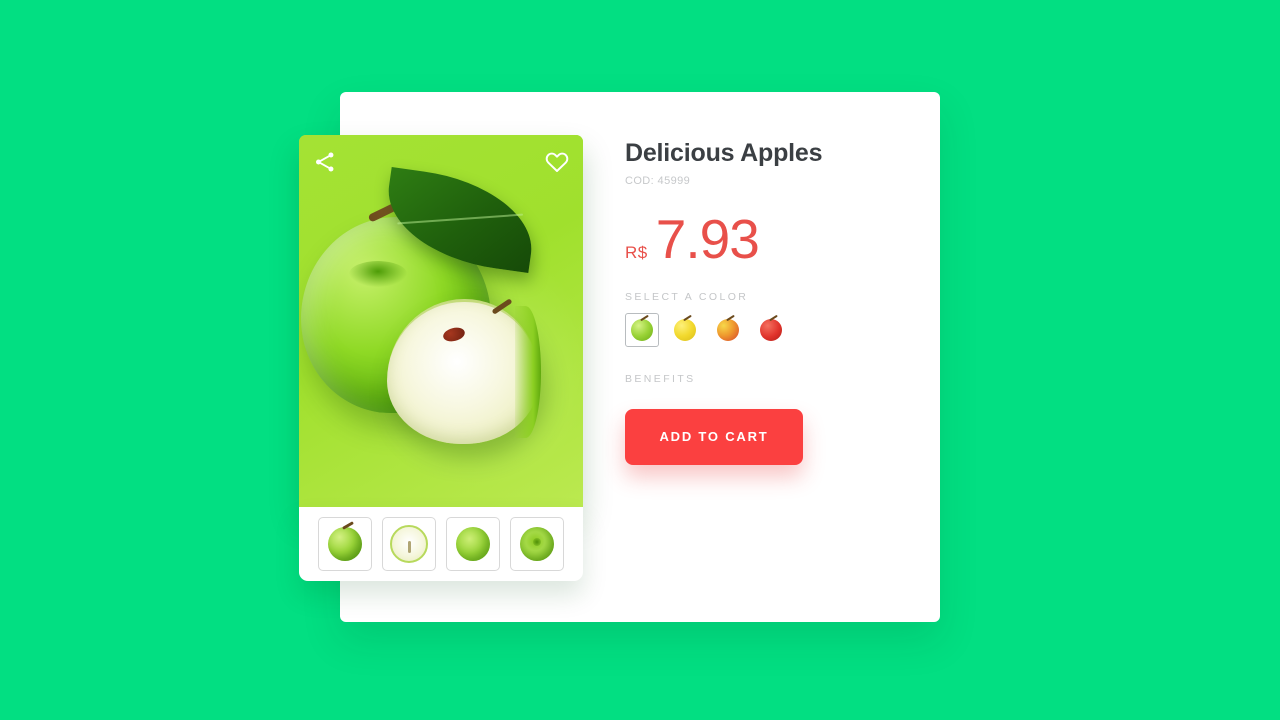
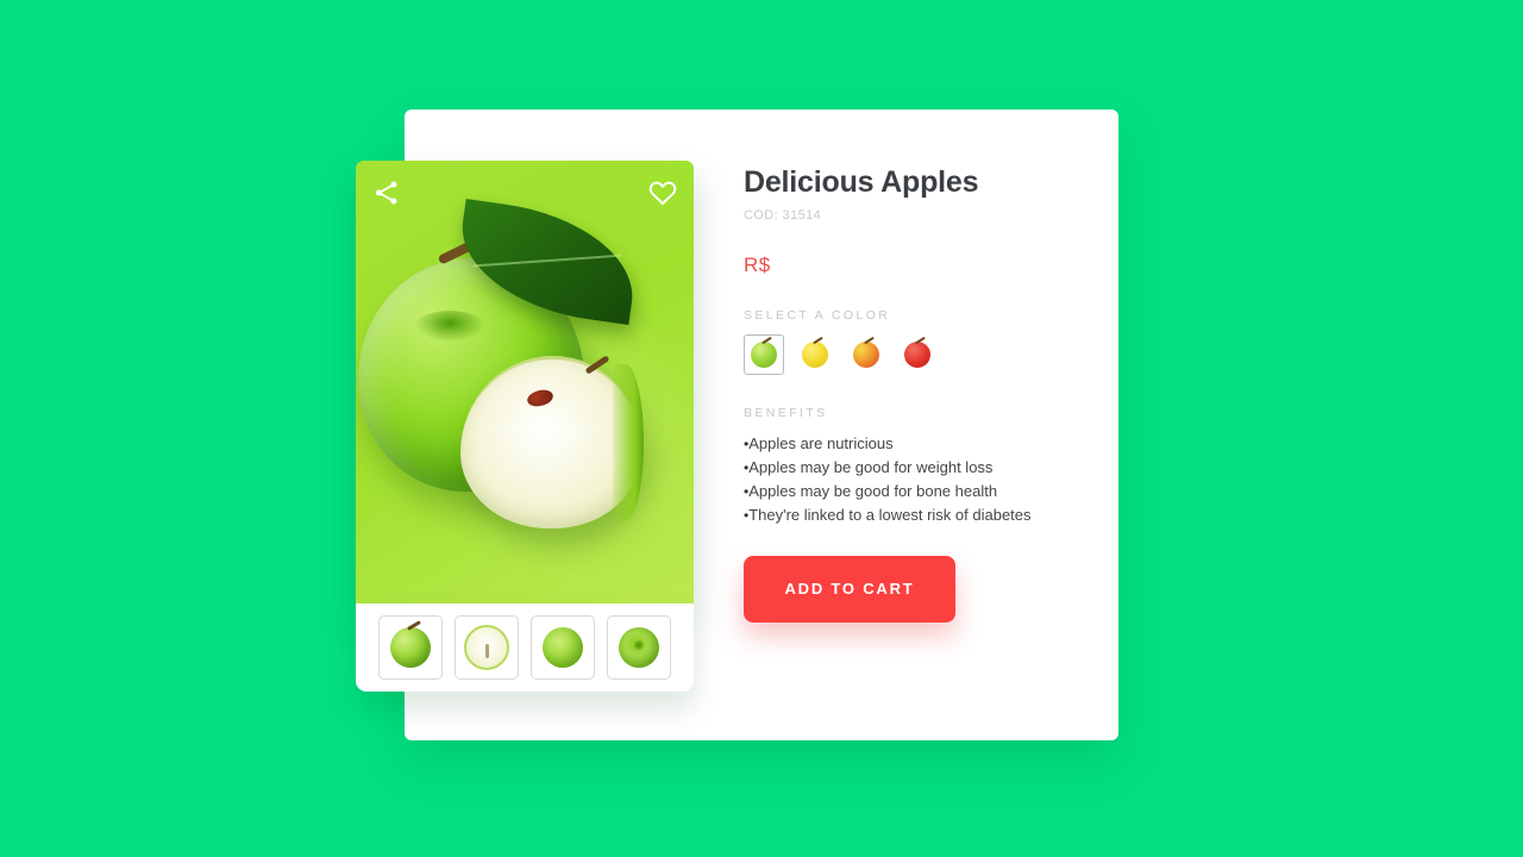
  Delicious Apples
- COD: 45999
+ COD: 31514
  R$
- 7.93
  SELECT A COLOR
  BENEFITS
+ •Apples are nutricious
+ •Apples may be good for weight loss
+ •Apples may be good for bone health
+ •They're linked to a lowest risk of diabetes
  ADD TO CART
